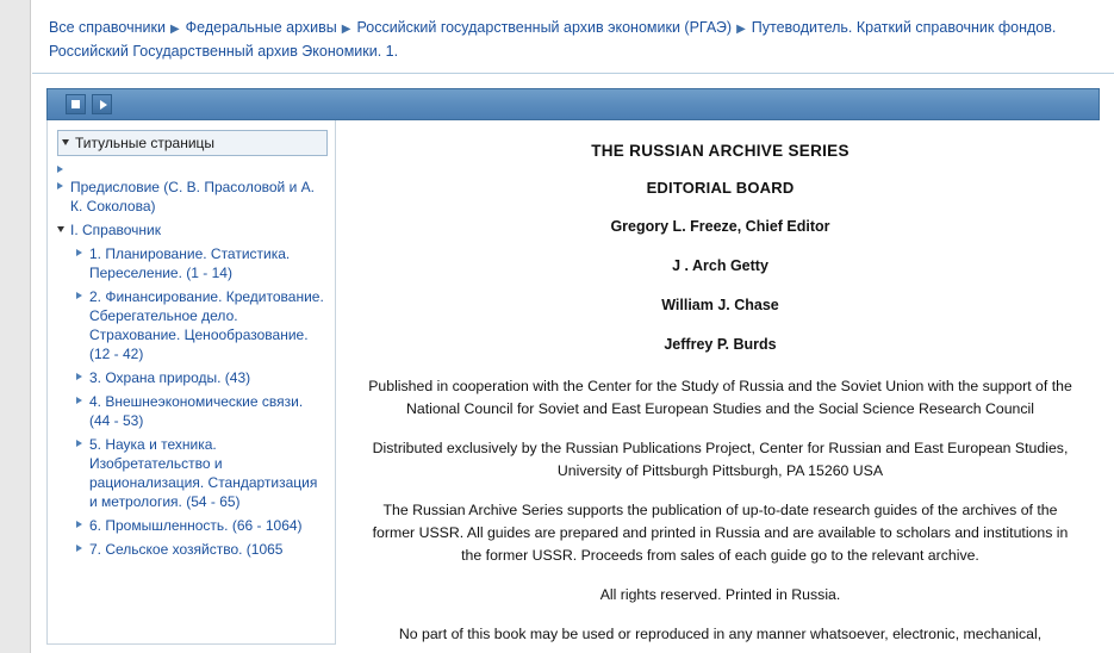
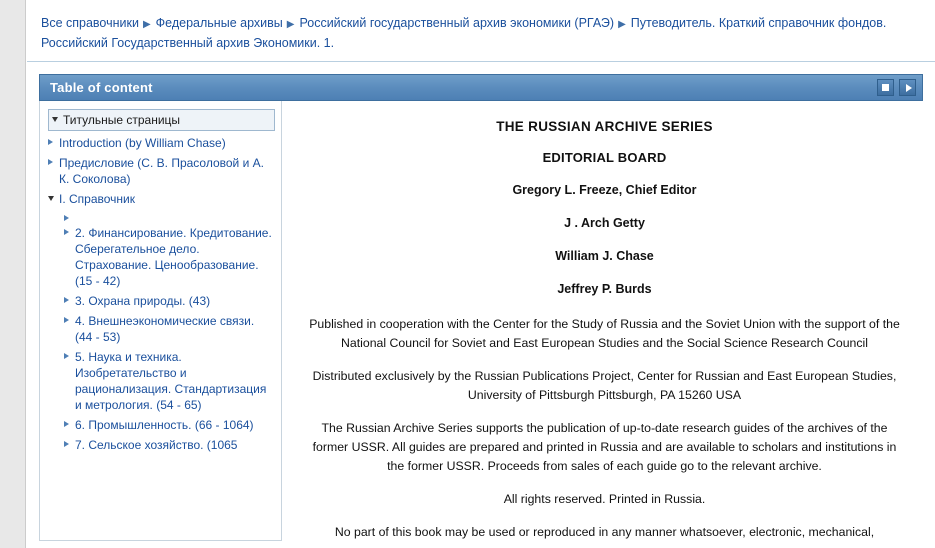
  Все справочники ▶ Федеральные архивы ▶ Российский государственный архив экономики (РГАЭ) ▶ Путеводитель. Краткий справочник фондов. Российский Государственный архив Экономики. 1.
+ Table of content
  Титульные страницы
+ Introduction (by William Chase)
  Предисловие (С. В. Прасоловой и А. К. Соколова)
  I. Справочник
- 1. Планирование. Статистика. Переселение. (1 - 14)
- 2. Финансирование. Кредитование. Сберегательное дело. Страхование. Ценообразование. (12 - 42)
+ 2. Финансирование. Кредитование. Сберегательное дело. Страхование. Ценообразование. (15 - 42)
  3. Охрана природы. (43)
  4. Внешнеэкономические связи. (44 - 53)
  5. Наука и техника. Изобретательство и рационализация. Стандартизация и метрология. (54 - 65)
  6. Промышленность. (66 - 1064)
  7. Сельское хозяйство. (1065
  THE RUSSIAN ARCHIVE SERIES
  EDITORIAL BOARD
  Gregory L. Freeze, Chief Editor
  J . Arch Getty
  William J. Chase
  Jeffrey P. Burds
  Published in cooperation with the Center for the Study of Russia and the Soviet Union with the support of the National Council for Soviet and East European Studies and the Social Science Research Council
  Distributed exclusively by the Russian Publications Project, Center for Russian and East European Studies, University of Pittsburgh Pittsburgh, PA 15260 USA
  The Russian Archive Series supports the publication of up-to-date research guides of the archives of the former USSR. All guides are prepared and printed in Russia and are available to scholars and institutions in the former USSR. Proceeds from sales of each guide go to the relevant archive.
  All rights reserved. Printed in Russia.
  No part of this book may be used or reproduced in any manner whatsoever, electronic, mechanical,
